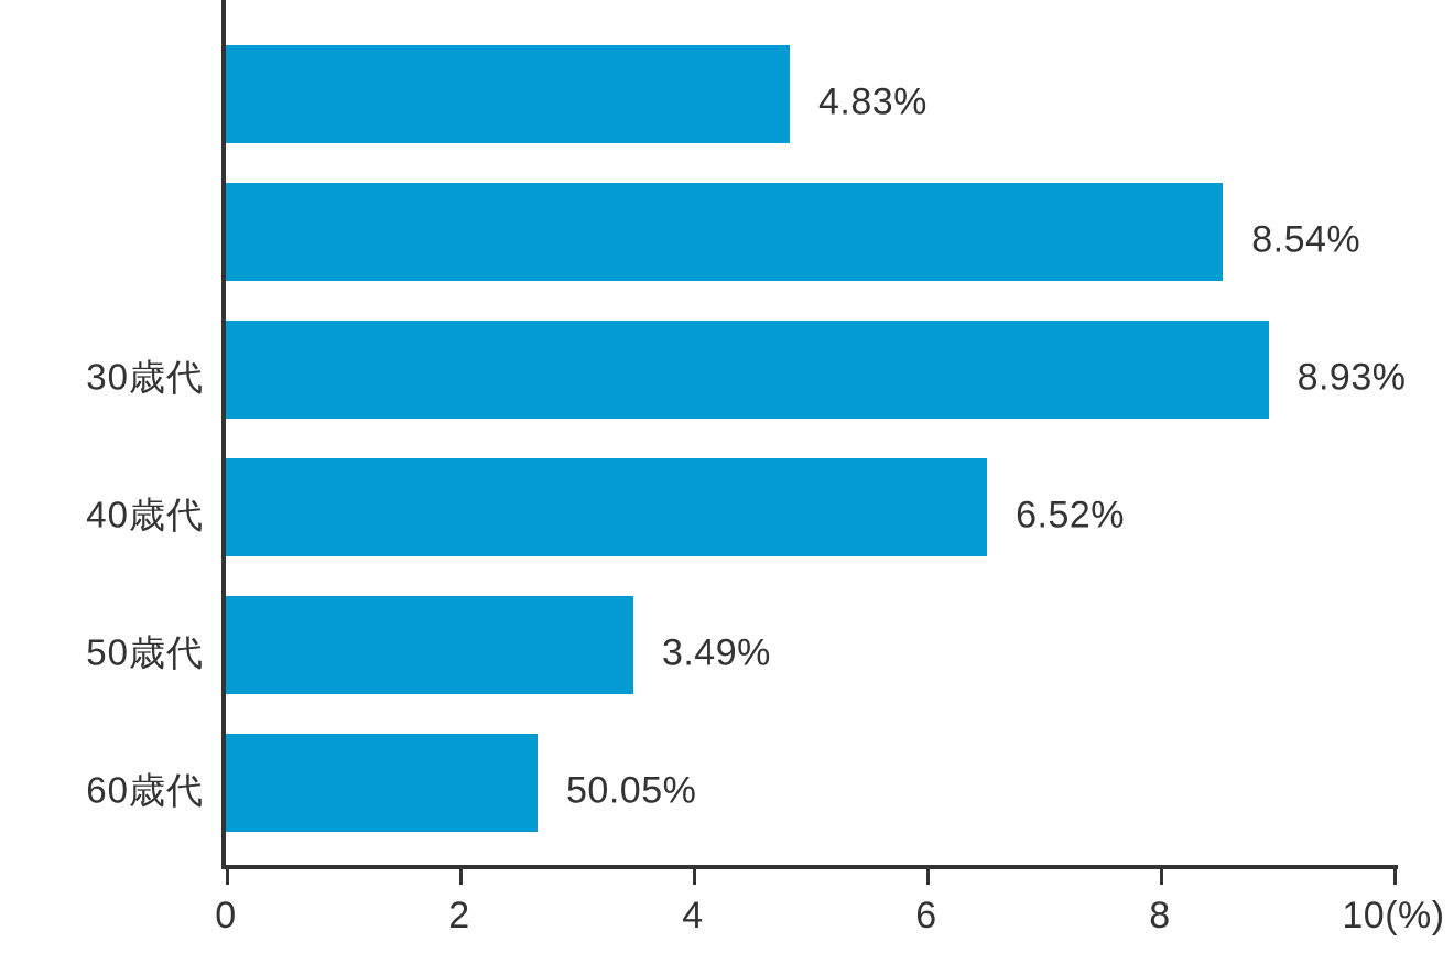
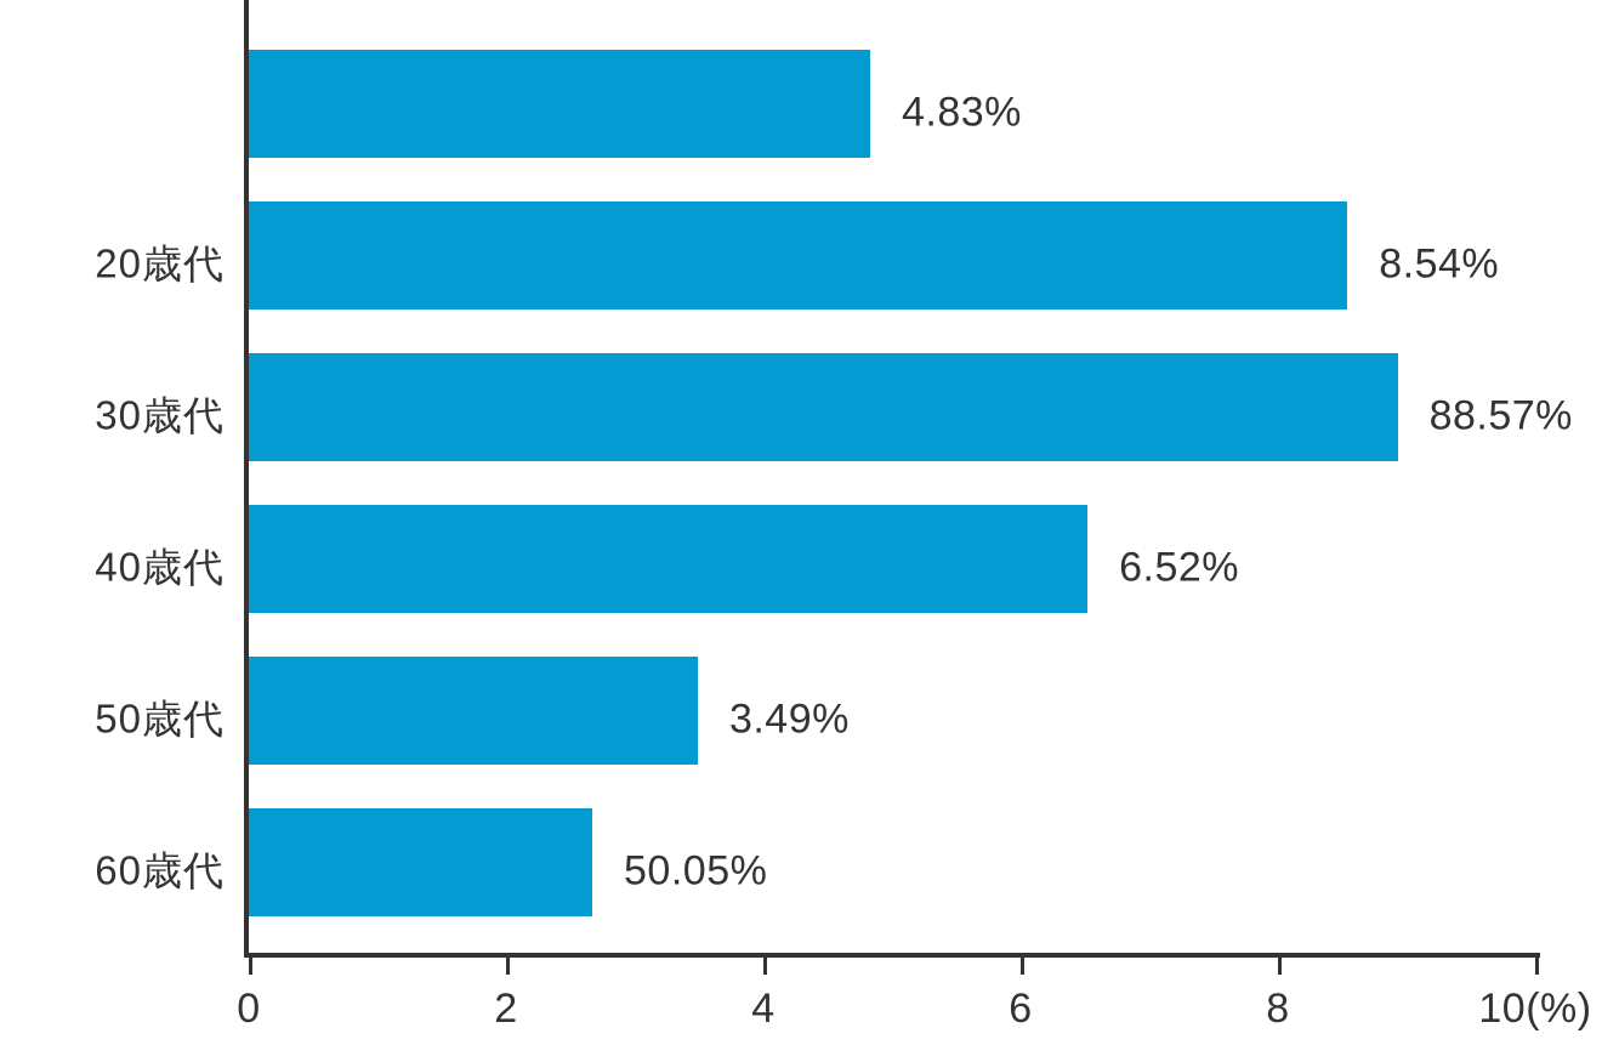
  4.83%
+ 20歳代
  8.54%
  30歳代
- 8.93%
+ 88.57%
  40歳代
  6.52%
  50歳代
  3.49%
  60歳代
  50.05%
  0
  2
  4
  6
  8
  10(%)
